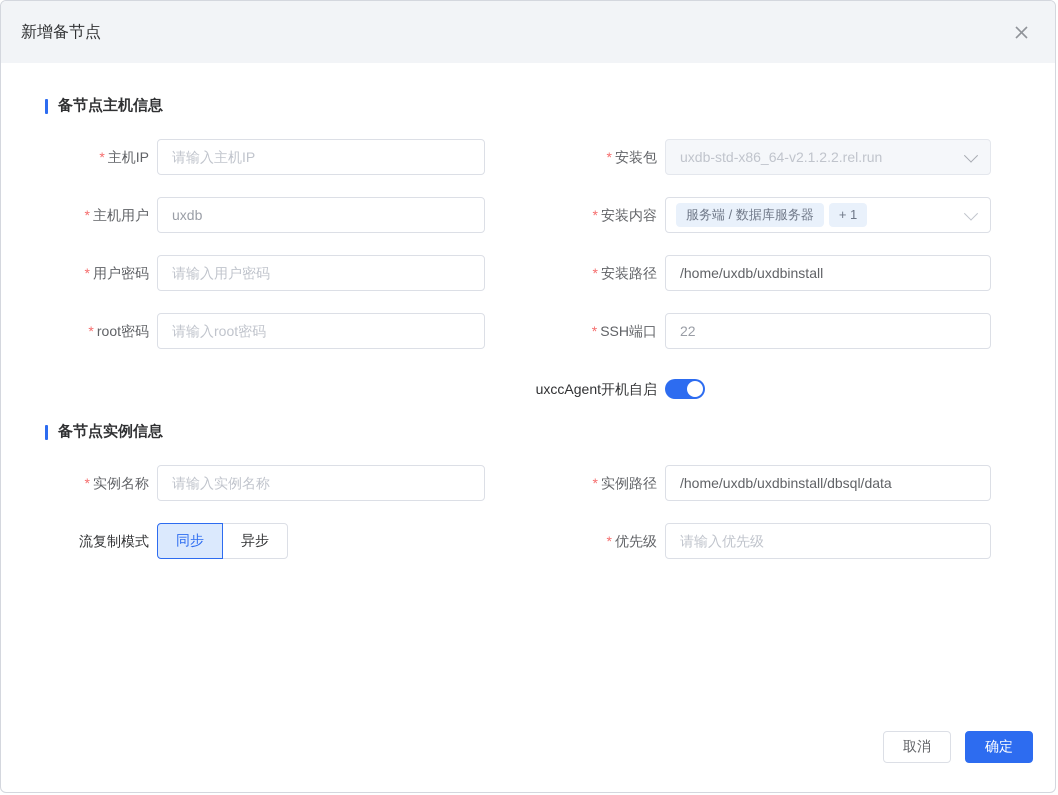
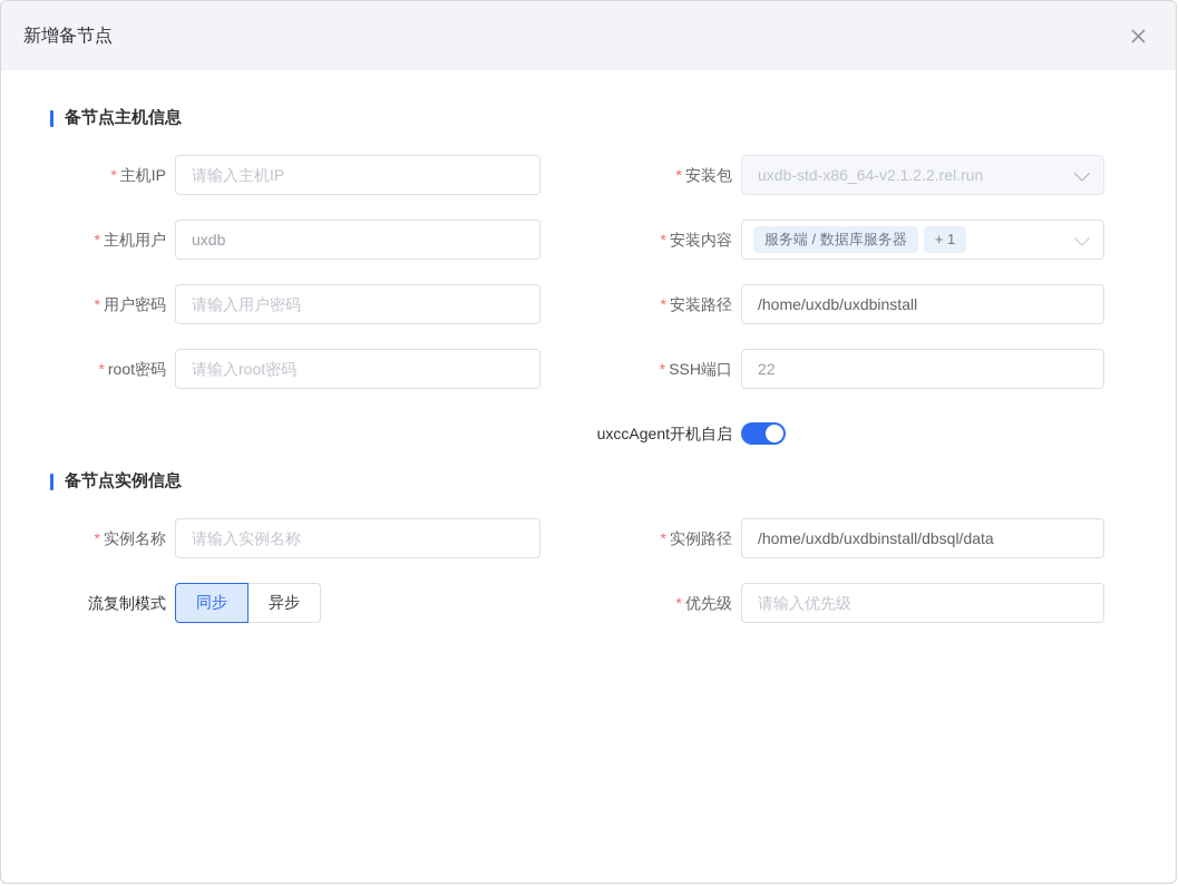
  新增备节点
  备节点主机信息
  * 主机IP
  请输入主机IP
  * 安装包
  uxdb-std-x86_64-v2.1.2.2.rel.run
  * 主机用户
  uxdb
  * 安装内容
  服务端 / 数据库服务器
  + 1
  * 用户密码
  请输入用户密码
  * 安装路径
  /home/uxdb/uxdbinstall
  * root密码
  请输入root密码
  * SSH端口
  22
  uxccAgent开机自启
  备节点实例信息
  * 实例名称
  请输入实例名称
  * 实例路径
  /home/uxdb/uxdbinstall/dbsql/data
  流复制模式
  同步
  异步
  * 优先级
  请输入优先级
- 取消
- 确定
